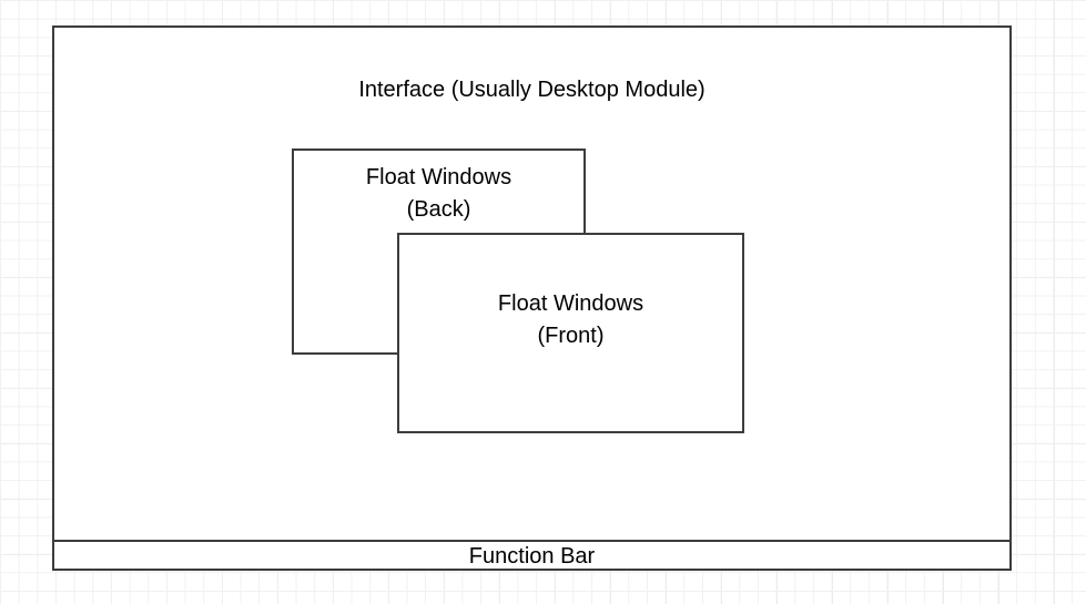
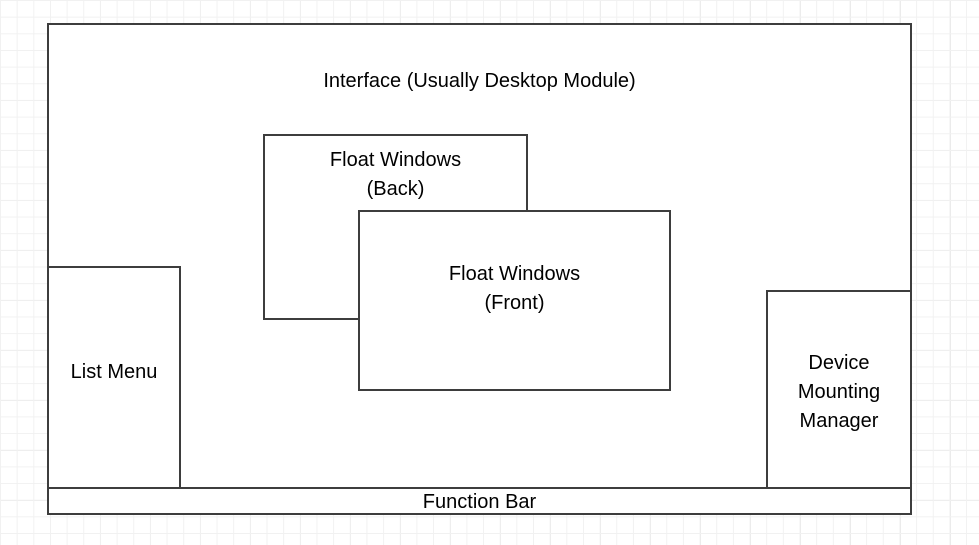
  Interface (Usually Desktop Module)
  Float Windows
  (Back)
  Float Windows
  (Front)
+ List Menu
+ Device
+ Mounting
+ Manager
  Function Bar
